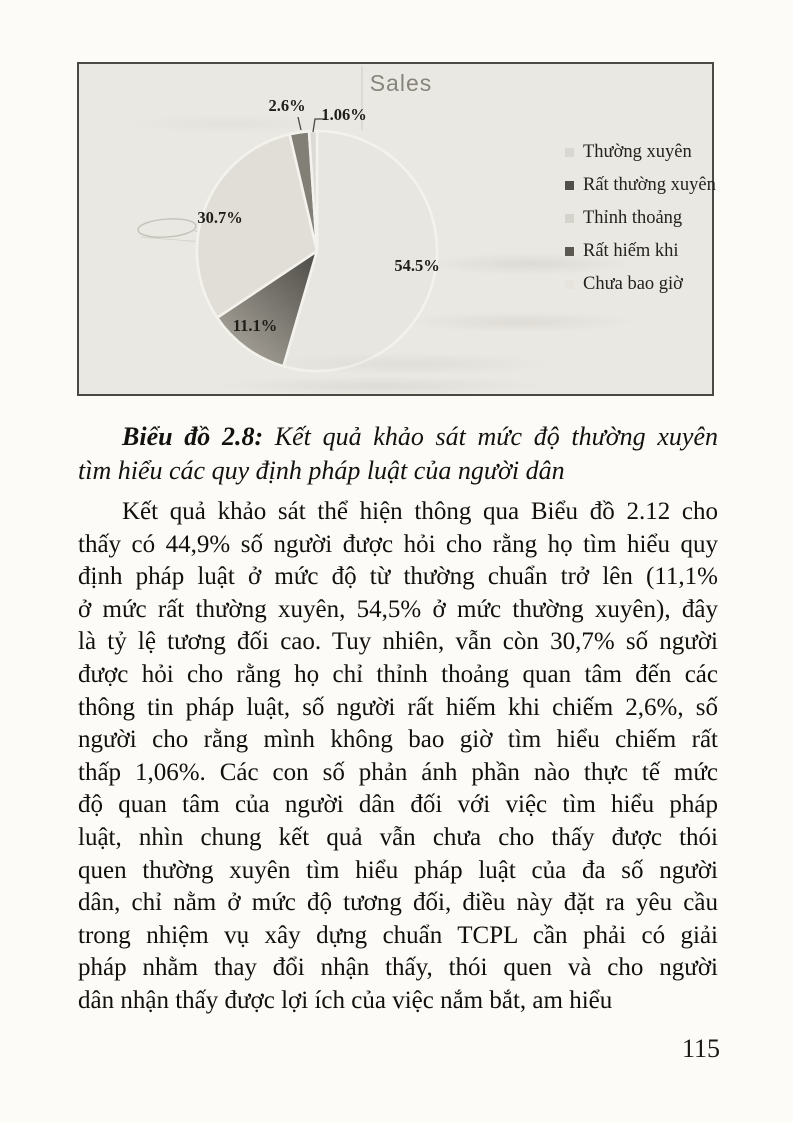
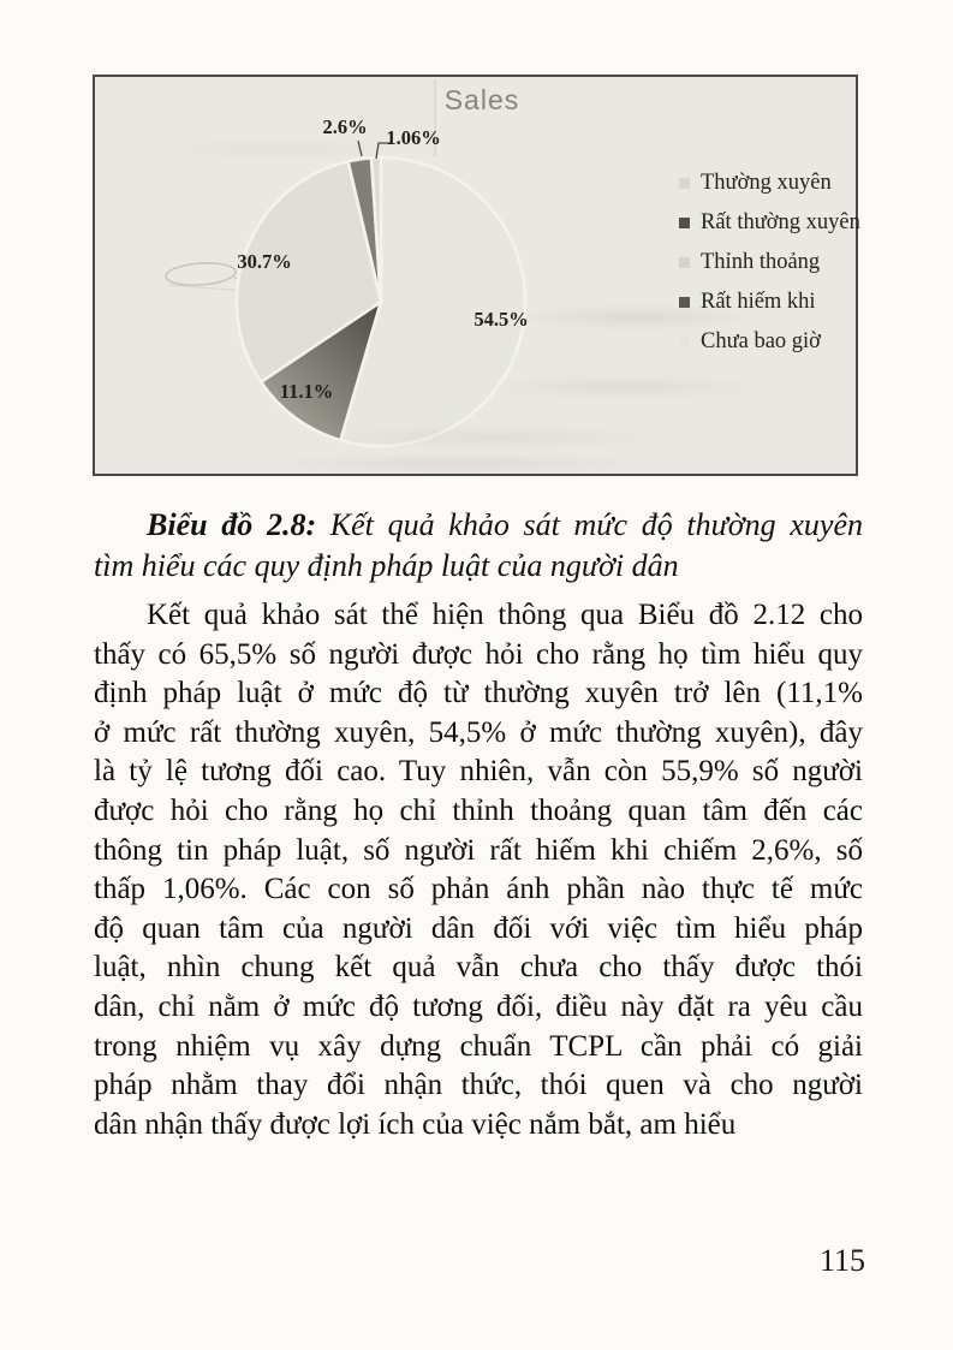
  Biểu đồ 2.8: Kết quả khảo sát mức độ thường xuyên
  tìm hiểu các quy định pháp luật của người dân
  Kết quả khảo sát thể hiện thông qua Biểu đồ 2.12 cho
- thấy có 44,9% số người được hỏi cho rằng họ tìm hiểu quy
+ thấy có 65,5% số người được hỏi cho rằng họ tìm hiểu quy
- định pháp luật ở mức độ từ thường chuẩn trở lên (11,1%
+ định pháp luật ở mức độ từ thường xuyên trở lên (11,1%
  ở mức rất thường xuyên, 54,5% ở mức thường xuyên), đây
- là tỷ lệ tương đối cao. Tuy nhiên, vẫn còn 30,7% số người
+ là tỷ lệ tương đối cao. Tuy nhiên, vẫn còn 55,9% số người
  được hỏi cho rằng họ chỉ thỉnh thoảng quan tâm đến các
  thông tin pháp luật, số người rất hiếm khi chiếm 2,6%, số
- người cho rằng mình không bao giờ tìm hiểu chiếm rất
  thấp 1,06%. Các con số phản ánh phần nào thực tế mức
  độ quan tâm của người dân đối với việc tìm hiểu pháp
  luật, nhìn chung kết quả vẫn chưa cho thấy được thói
- quen thường xuyên tìm hiểu pháp luật của đa số người
  dân, chỉ nằm ở mức độ tương đối, điều này đặt ra yêu cầu
  trong nhiệm vụ xây dựng chuẩn TCPL cần phải có giải
- pháp nhằm thay đổi nhận thấy, thói quen và cho người
+ pháp nhằm thay đổi nhận thức, thói quen và cho người
  dân nhận thấy được lợi ích của việc nắm bắt, am hiểu
  115
